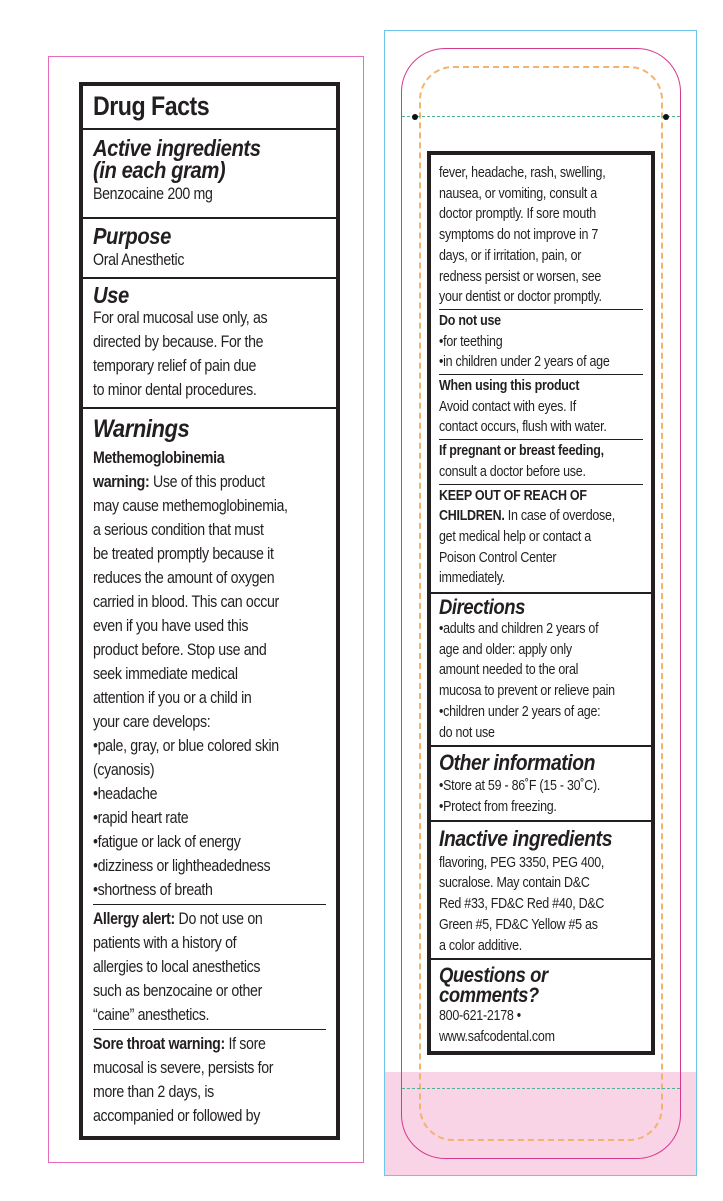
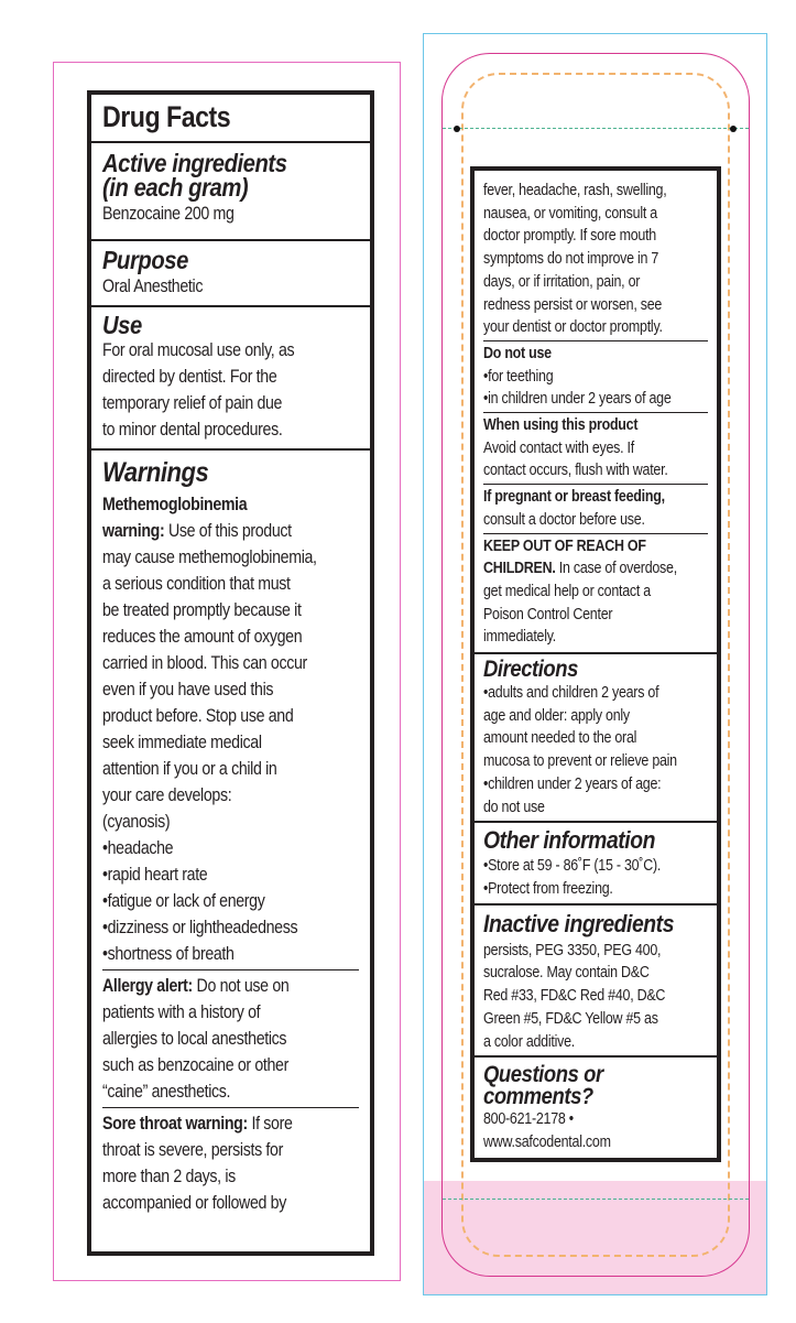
  Drug Facts
  Active ingredients
  (in each gram)
  Benzocaine 200 mg
  Purpose
  Oral Anesthetic
  Use
  For oral mucosal use only, as
- directed by because. For the
+ directed by dentist. For the
  temporary relief of pain due
  to minor dental procedures.
  Warnings
  Methemoglobinemia
  warning: Use of this product
  may cause methemoglobinemia,
  a serious condition that must
  be treated promptly because it
  reduces the amount of oxygen
  carried in blood. This can occur
  even if you have used this
  product before. Stop use and
  seek immediate medical
  attention if you or a child in
  your care develops:
- •pale, gray, or blue colored skin
  (cyanosis)
  •headache
  •rapid heart rate
  •fatigue or lack of energy
  •dizziness or lightheadedness
  •shortness of breath
  Allergy alert: Do not use on
  patients with a history of
  allergies to local anesthetics
  such as benzocaine or other
  “caine” anesthetics.
  Sore throat warning: If sore
- mucosal is severe, persists for
+ throat is severe, persists for
  more than 2 days, is
  accompanied or followed by
  fever, headache, rash, swelling,
  nausea, or vomiting, consult a
  doctor promptly. If sore mouth
  symptoms do not improve in 7
  days, or if irritation, pain, or
  redness persist or worsen, see
  your dentist or doctor promptly.
  Do not use
  •for teething
  •in children under 2 years of age
  When using this product
  Avoid contact with eyes. If
  contact occurs, flush with water.
  If pregnant or breast feeding,
  consult a doctor before use.
  KEEP OUT OF REACH OF
  CHILDREN. In case of overdose,
  get medical help or contact a
  Poison Control Center
  immediately.
  Directions
  •adults and children 2 years of
  age and older: apply only
  amount needed to the oral
  mucosa to prevent or relieve pain
  •children under 2 years of age:
  do not use
  Other information
  •Store at 59 - 86˚F (15 - 30˚C).
  •Protect from freezing.
  Inactive ingredients
- flavoring, PEG 3350, PEG 400,
+ persists, PEG 3350, PEG 400,
  sucralose. May contain D&C
  Red #33, FD&C Red #40, D&C
  Green #5, FD&C Yellow #5 as
  a color additive.
  Questions or
  comments?
  800-621-2178 •
  www.safcodental.com
